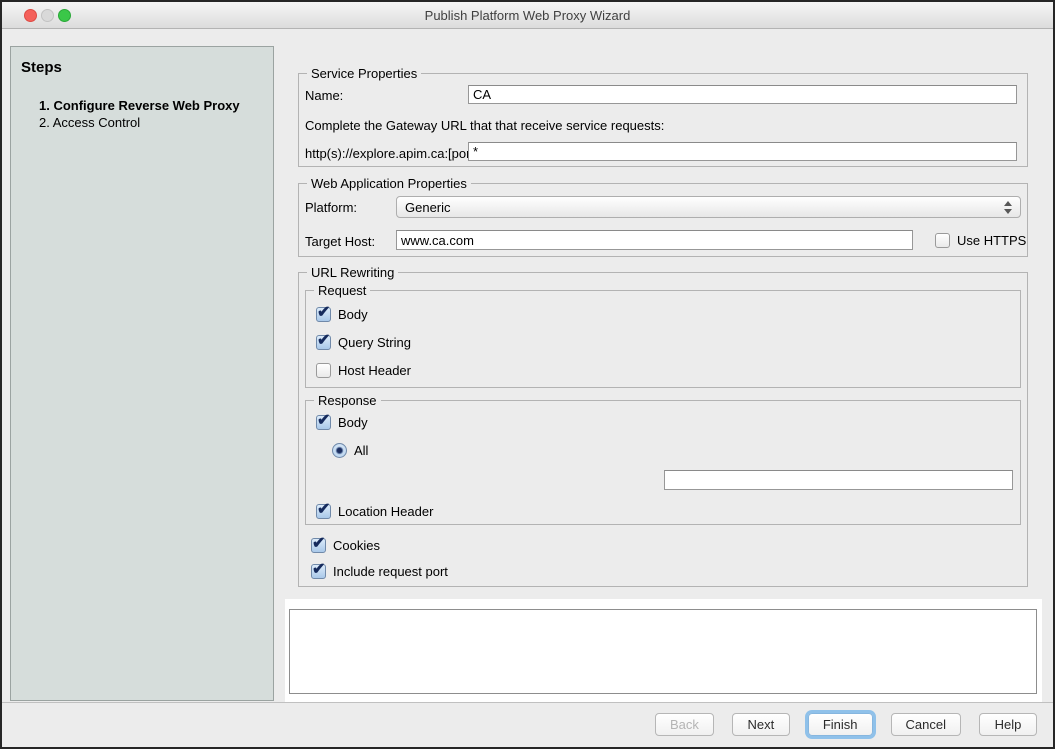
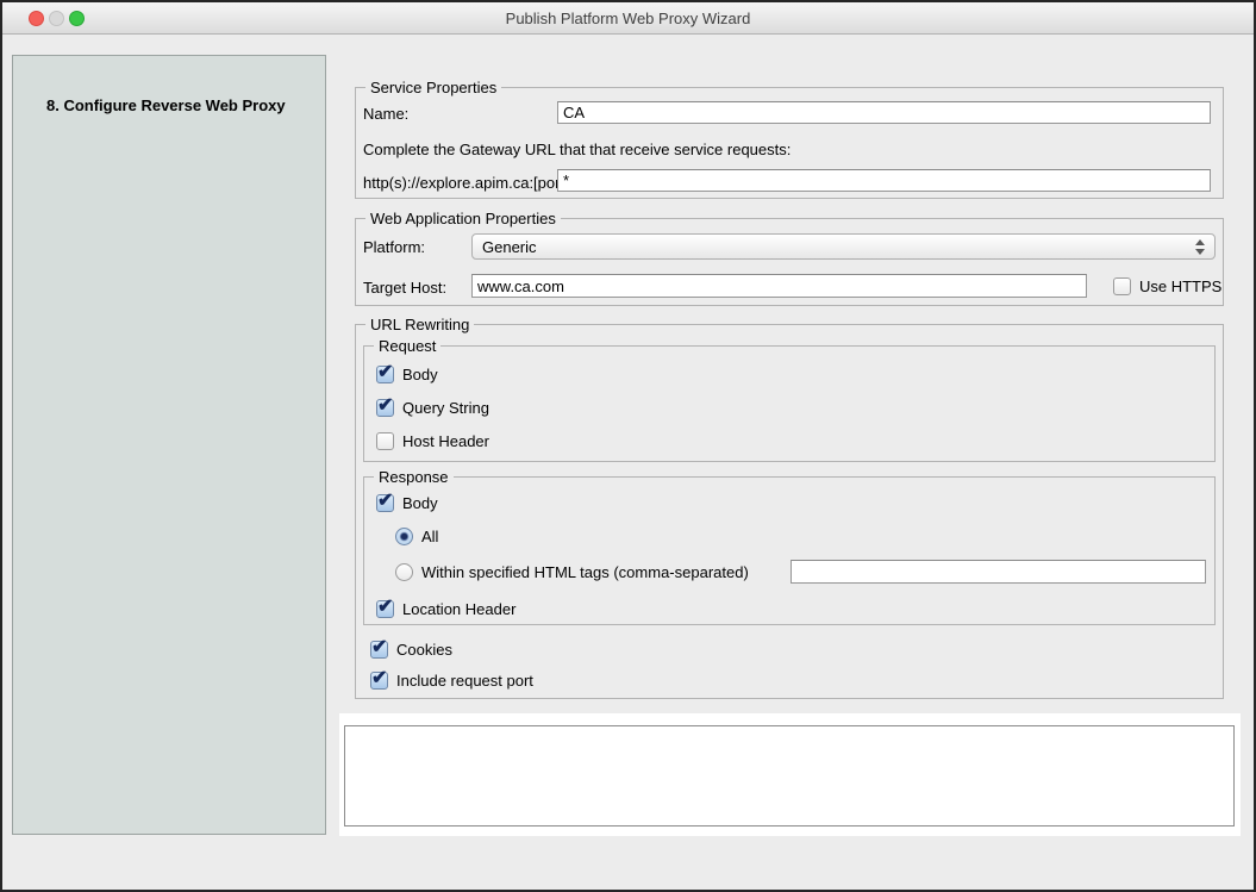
  Publish Platform Web Proxy Wizard
- Steps
- 1. Configure Reverse Web Proxy
+ 8. Configure Reverse Web Proxy
- 2. Access Control
  Service Properties
  Name:
  CA
  Complete the Gateway URL that that receive service requests:
  http(s)://explore.apim.ca:[po
  *
  Web Application Properties
  Platform:
  Generic
  Target Host:
  www.ca.com
  Use HTTPS
  URL Rewriting
  Request
  Body
  Query String
  Host Header
  Response
  Body
  All
+ Within specified HTML tags (comma-separated)
  Location Header
  Cookies
  Include request port
- Back
- Next
- Finish
- Cancel
- Help
